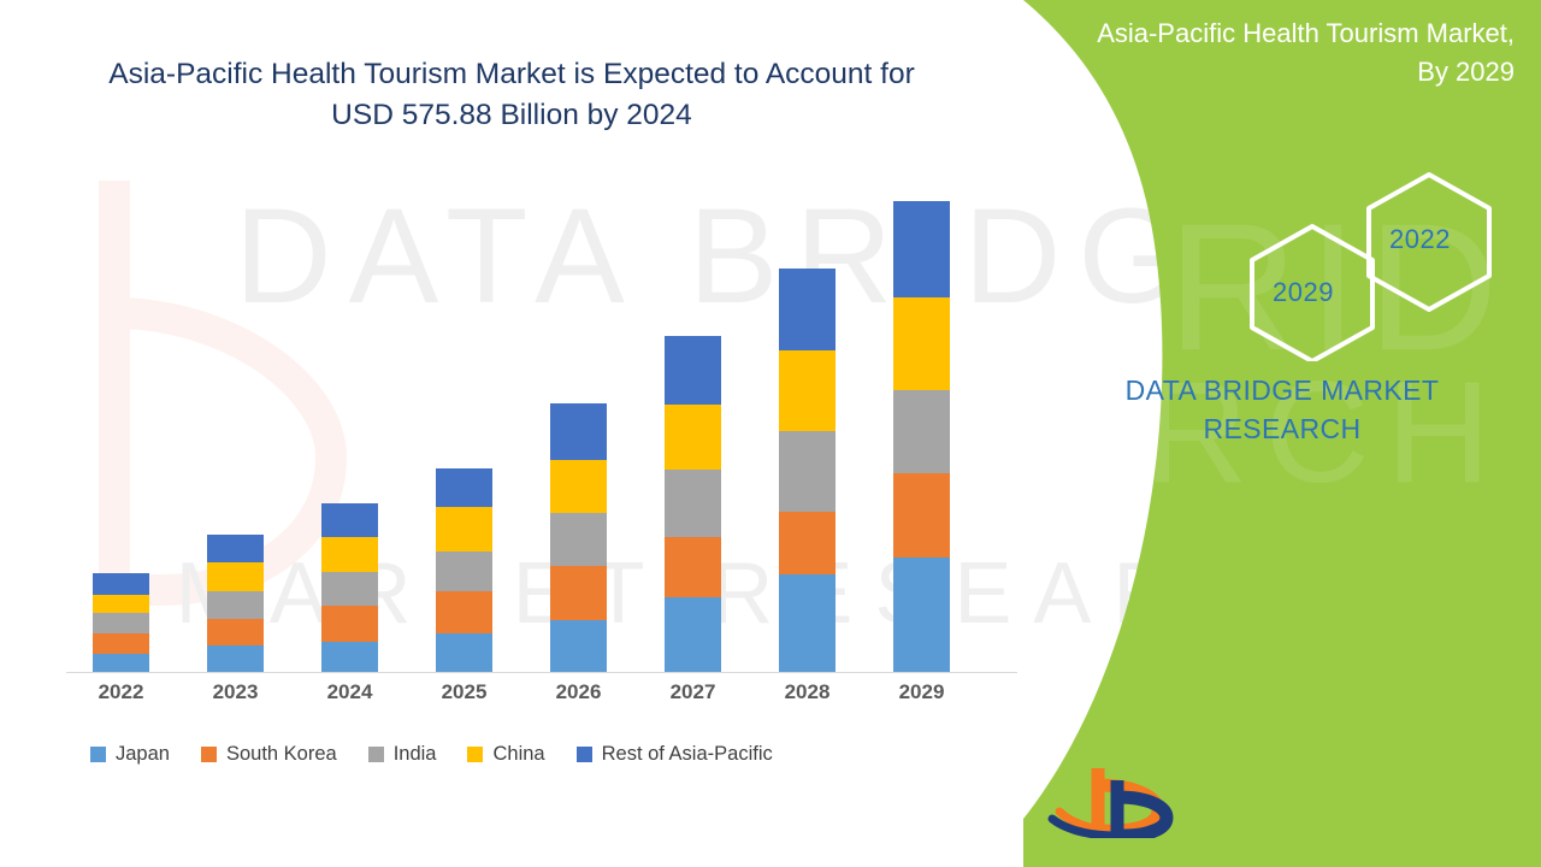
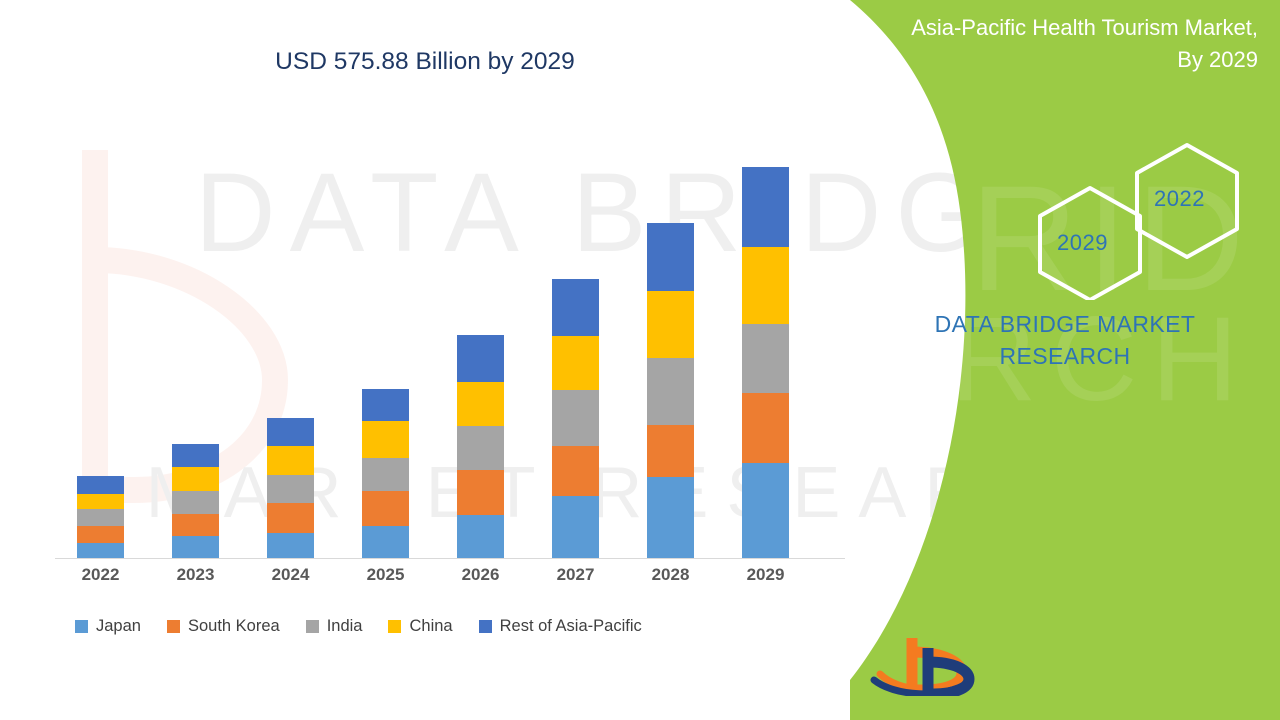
  DATA BRDG
- Asia-Pacific Health Tourism Market is Expected to Account for
- USD 575.88 Billion by 2024
+ USD 575.88 Billion by 2029
  2022
  2023
  2024
  2025
  2026
  2027
  2028
  2029
  Japan
  South Korea
  India
  China
  Rest of Asia-Pacific
  RID
  RCH
  Asia-Pacific Health Tourism Market,
  By 2029
  2022
  2029
  DATA BRIDGE MARKET
  RESEARCH
